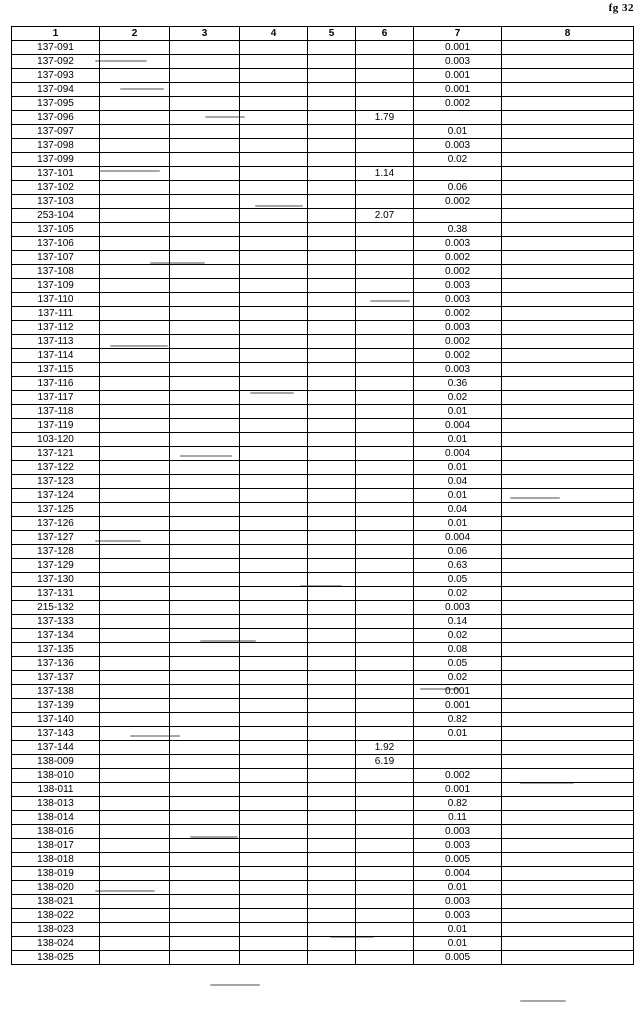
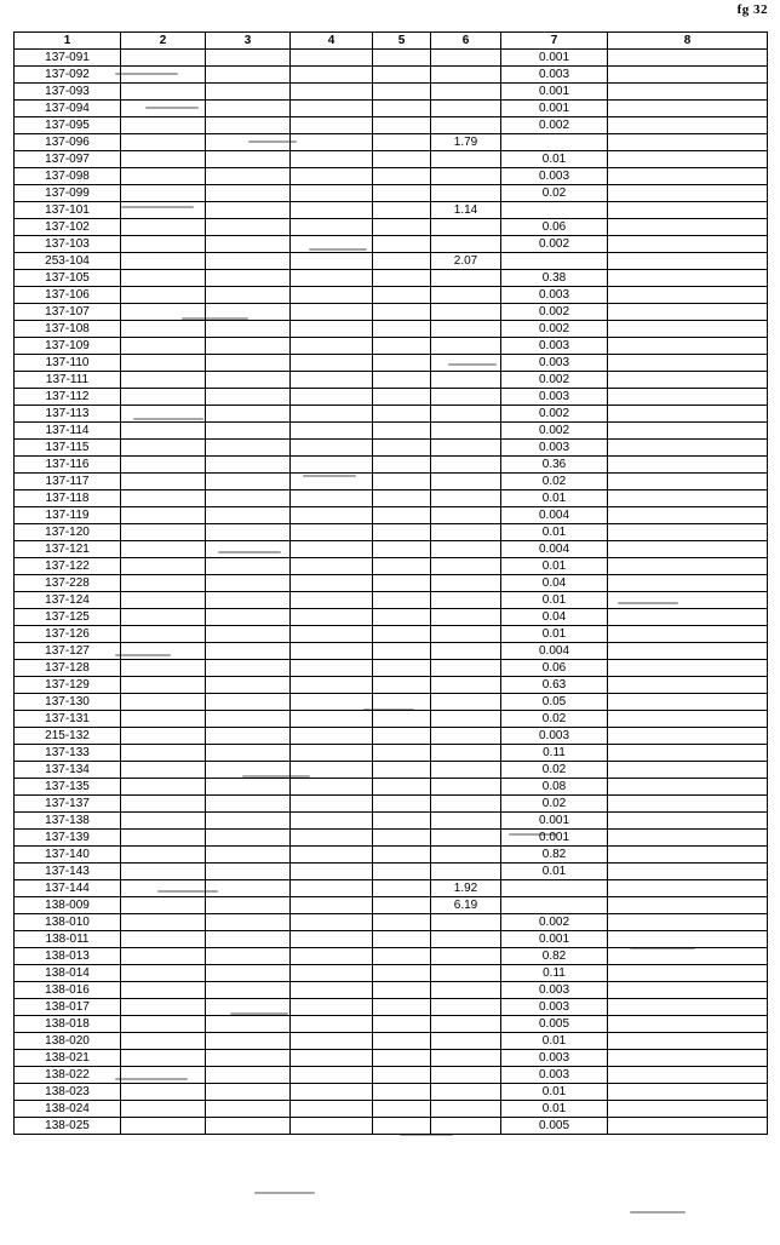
  fg 32
  1	2	3	4	5	6	7	8
  137-091						0.001
  137-092						0.003
  137-093						0.001
  137-094						0.001
  137-095						0.002
  137-096					1.79
  137-097						0.01
  137-098						0.003
  137-099						0.02
  137-101					1.14
  137-102						0.06
  137-103						0.002
  253-104					2.07
  137-105						0.38
  137-106						0.003
  137-107						0.002
  137-108						0.002
  137-109						0.003
  137-110						0.003
  137-111						0.002
  137-112						0.003
  137-113						0.002
  137-114						0.002
  137-115						0.003
  137-116						0.36
  137-117						0.02
  137-118						0.01
  137-119						0.004
- 103-120						0.01
+ 137-120						0.01
  137-121						0.004
  137-122						0.01
- 137-123						0.04
+ 137-228						0.04
  137-124						0.01
  137-125						0.04
  137-126						0.01
  137-127						0.004
  137-128						0.06
  137-129						0.63
  137-130						0.05
  137-131						0.02
  215-132						0.003
- 137-133						0.14
+ 137-133						0.11
  137-134						0.02
  137-135						0.08
- 137-136						0.05
  137-137						0.02
  137-138						0.001
  137-139						0.001
  137-140						0.82
  137-143						0.01
  137-144					1.92
  138-009					6.19
  138-010						0.002
  138-011						0.001
  138-013						0.82
  138-014						0.11
  138-016						0.003
  138-017						0.003
  138-018						0.005
- 138-019						0.004
  138-020						0.01
  138-021						0.003
  138-022						0.003
  138-023						0.01
  138-024						0.01
  138-025						0.005
